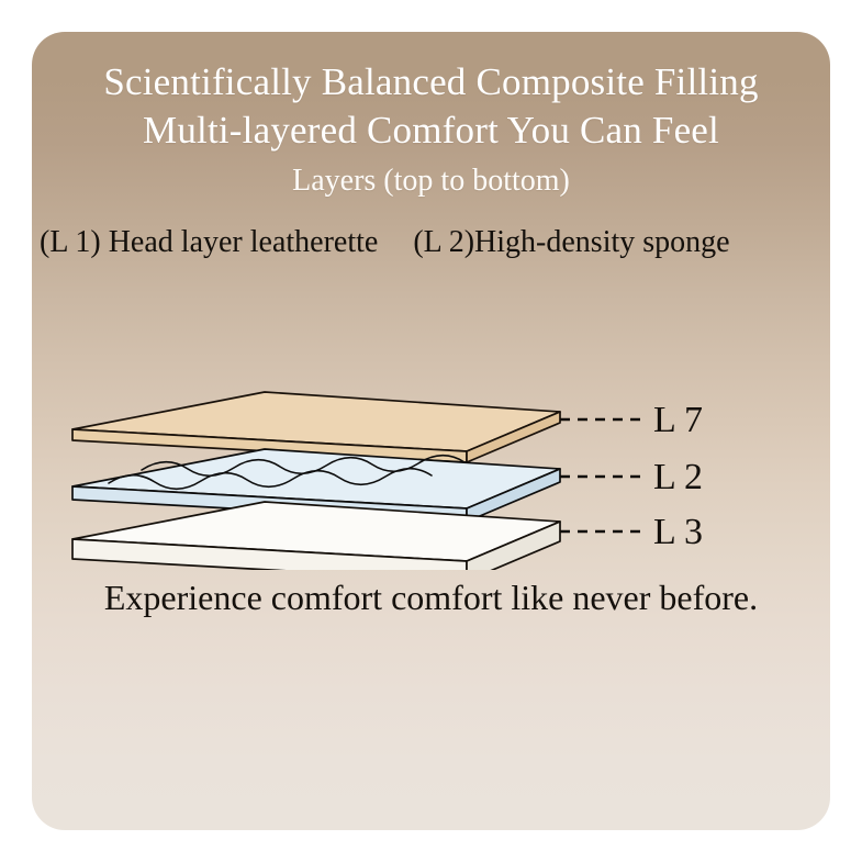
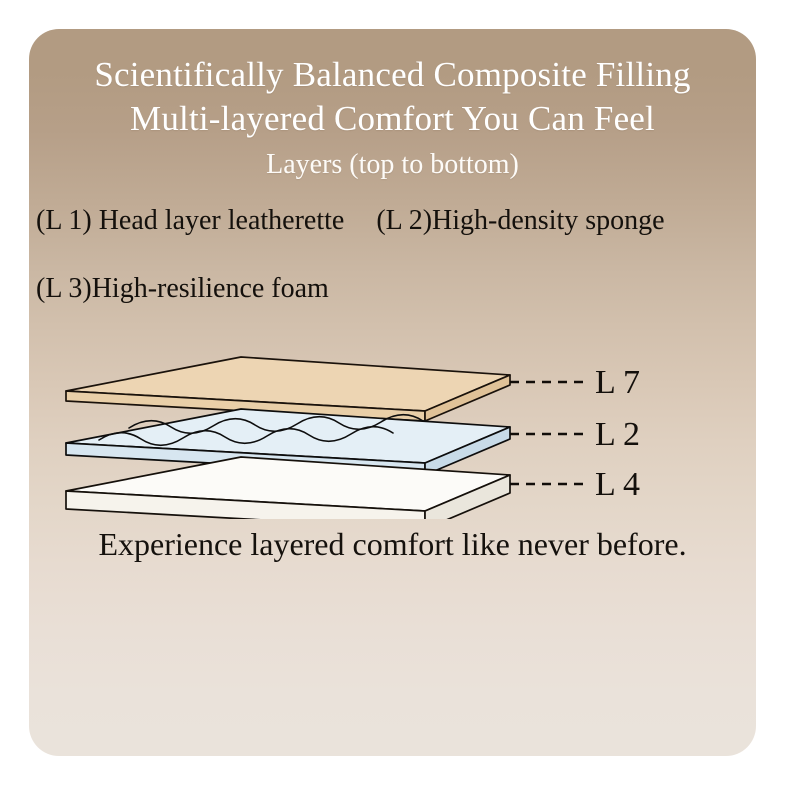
  Scientifically Balanced Composite Filling
  Multi-layered Comfort You Can Feel
  Layers (top to bottom)
  (L 1) Head layer leatherette (L 2)High-density sponge
+ (L 3)High-resilience foam
  L 7
  L 2
- L 3
+ L 4
- Experience comfort comfort like never before.
+ Experience layered comfort like never before.
